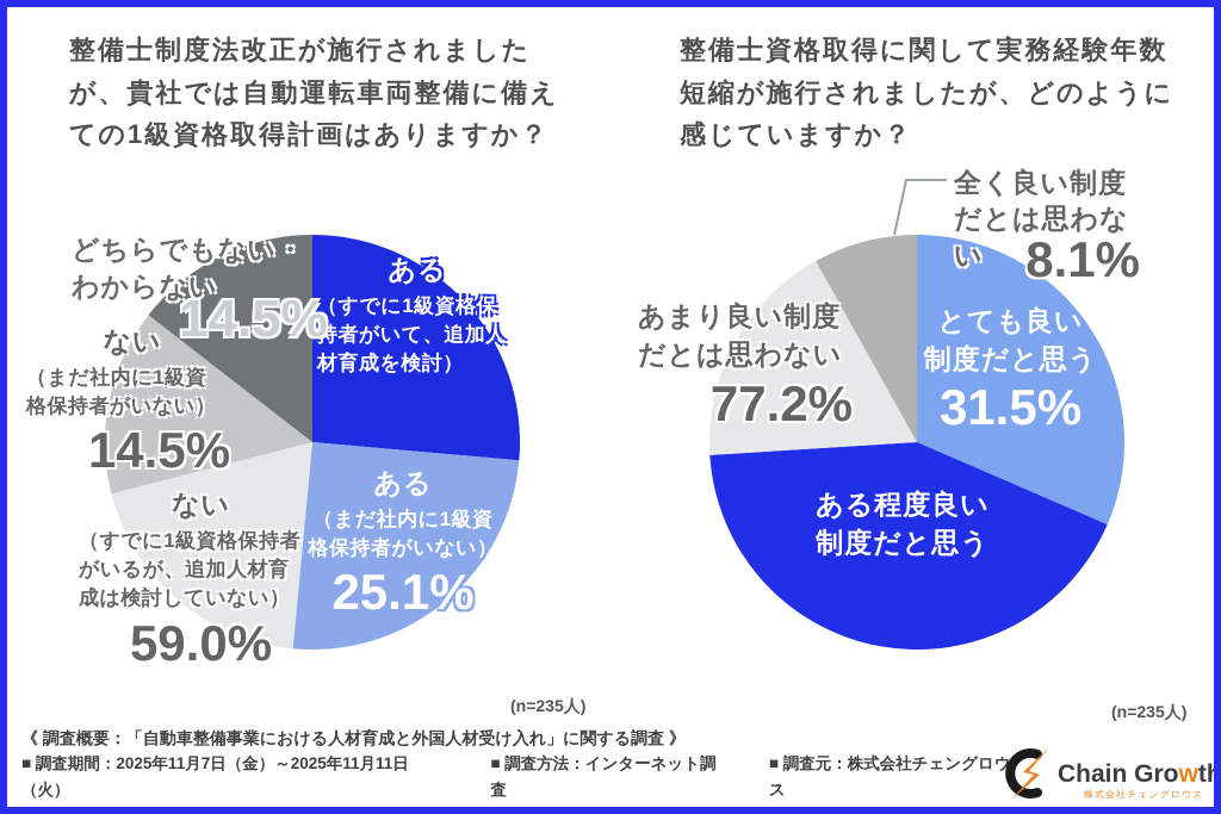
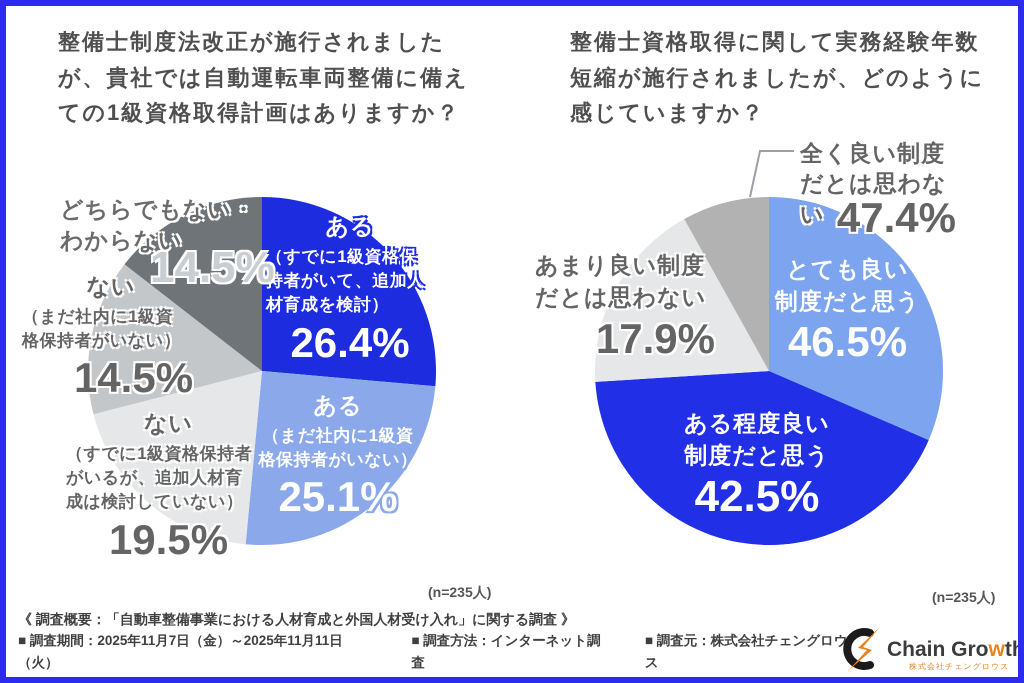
  整備士制度法改正が施行されました
  が、貴社では自動運転車両整備に備え
  ての1級資格取得計画はありますか？
  整備士資格取得に関して実務経験年数
  短縮が施行されましたが、どのように
  感じていますか？
  ある
  （すでに1級資格保
  持者がいて、追加人
  材育成を検討）
+ 26.4%
  ある
  （まだ社内に1級資
  格保持者がいない）
  25.1%
  ない
  （すでに1級資格保持者
  がいるが、追加人材育
  成は検討していない）
- 59.0%
+ 19.5%
  ない
  （まだ社内に1級資
  格保持者がいない）
  14.5%
  どちらでもない・
  わからない
  14.5%
  とても良い
  制度だと思う
- 31.5%
+ 46.5%
  ある程度良い
  制度だと思う
+ 42.5%
  あまり良い制度
  だとは思わない
- 77.2%
+ 17.9%
  全く良い制度
  だとは思わない
- 8.1%
+ 47.4%
  (n=235人)
  (n=235人)
  《 調査概要：「自動車整備事業における人材育成と外国人材受け入れ」に関する調査 》
  ■ 調査期間：2025年11月7日（金）～2025年11月11日（火）
  ■ 調査方法：インターネット調査
  ■ 調査元：株式会社チェングロウス
  Chain Growth
  株式会社チェングロウス
